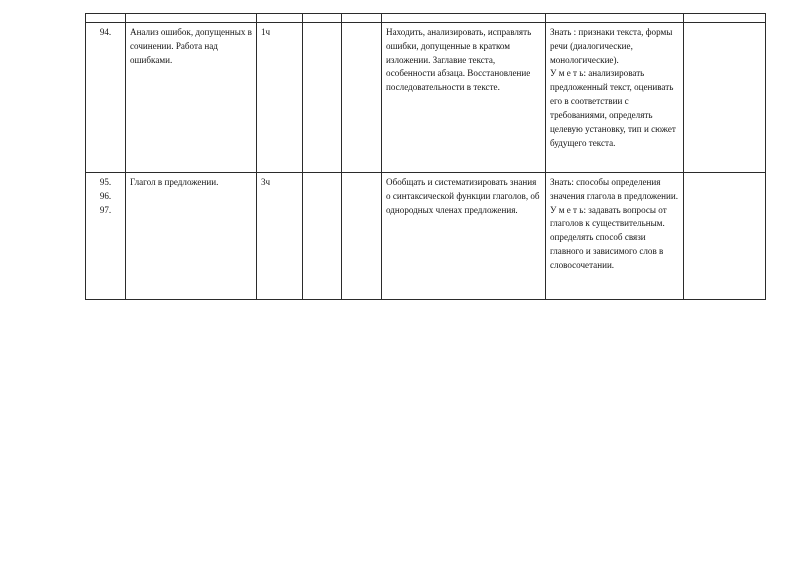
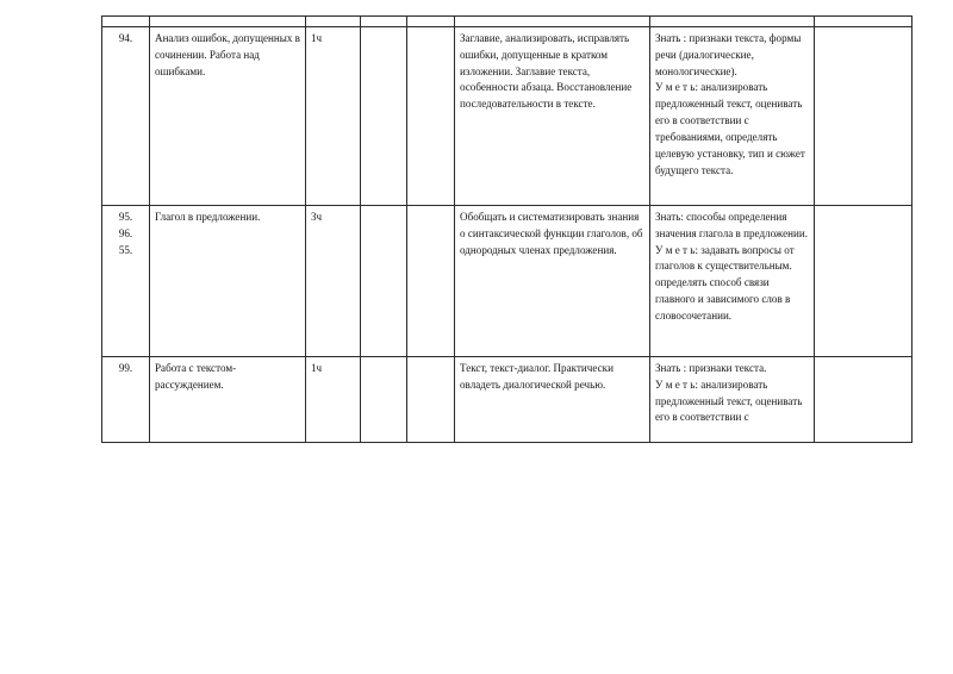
- 94.	Анализ ошибок, допущенных в сочинении. Работа над ошибками.	1ч			Находить, анализировать, исправлять ошибки, допущенные в кратком изложении. Заглавие текста, особенности абзаца. Восстановление последовательности в тексте.	Знать : признаки текста, формы речи (диалогические, монологические).У м е т ь: анализировать предложенный текст, оценивать его в соответствии с требованиями, определять целевую установку, тип и сюжет будущего текста.
+ 94.	Анализ ошибок, допущенных в сочинении. Работа над ошибками.	1ч			Заглавие, анализировать, исправлять ошибки, допущенные в кратком изложении. Заглавие текста, особенности абзаца. Восстановление последовательности в тексте.	Знать : признаки текста, формы речи (диалогические, монологические).У м е т ь: анализировать предложенный текст, оценивать его в соответствии с требованиями, определять целевую установку, тип и сюжет будущего текста.
- 95.96.97.	Глагол в предложении.	3ч			Обобщать и систематизировать знания о синтаксической функции глаголов, об однородных членах предложения.	Знать: способы определения значения глагола в предложении.У м е т ь: задавать вопросы от глаголов к существительным. определять способ связи главного и зависимого слов в словосочетании.
+ 95.96.55.	Глагол в предложении.	3ч			Обобщать и систематизировать знания о синтаксической функции глаголов, об однородных членах предложения.	Знать: способы определения значения глагола в предложении.У м е т ь: задавать вопросы от глаголов к существительным. определять способ связи главного и зависимого слов в словосочетании.
+ 99.	Работа с текстом-рассуждением.	1ч			Текст, текст-диалог. Практически овладеть диалогической речью.	Знать : признаки текста.У м е т ь: анализировать предложенный текст, оценивать его в соответствии с
